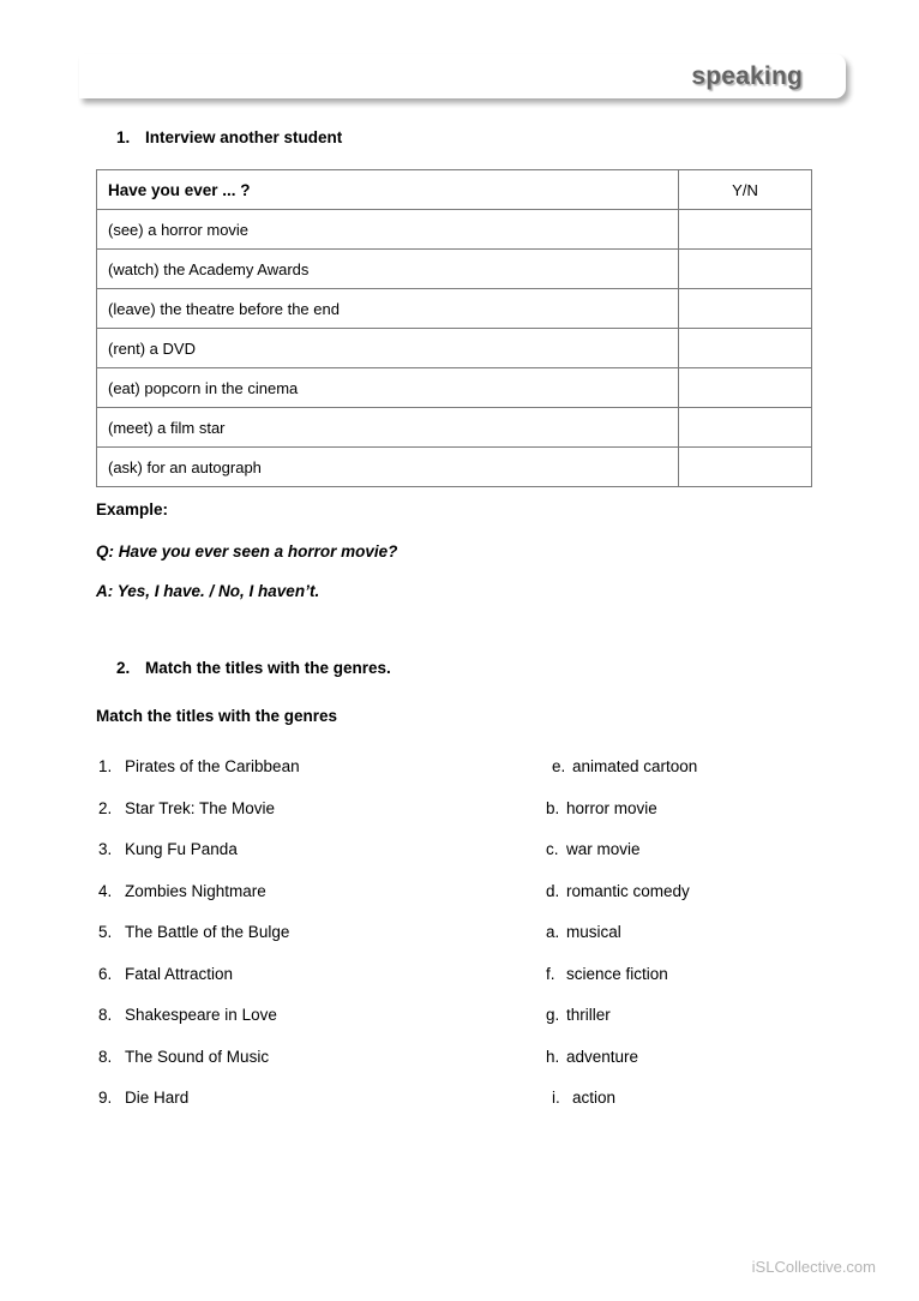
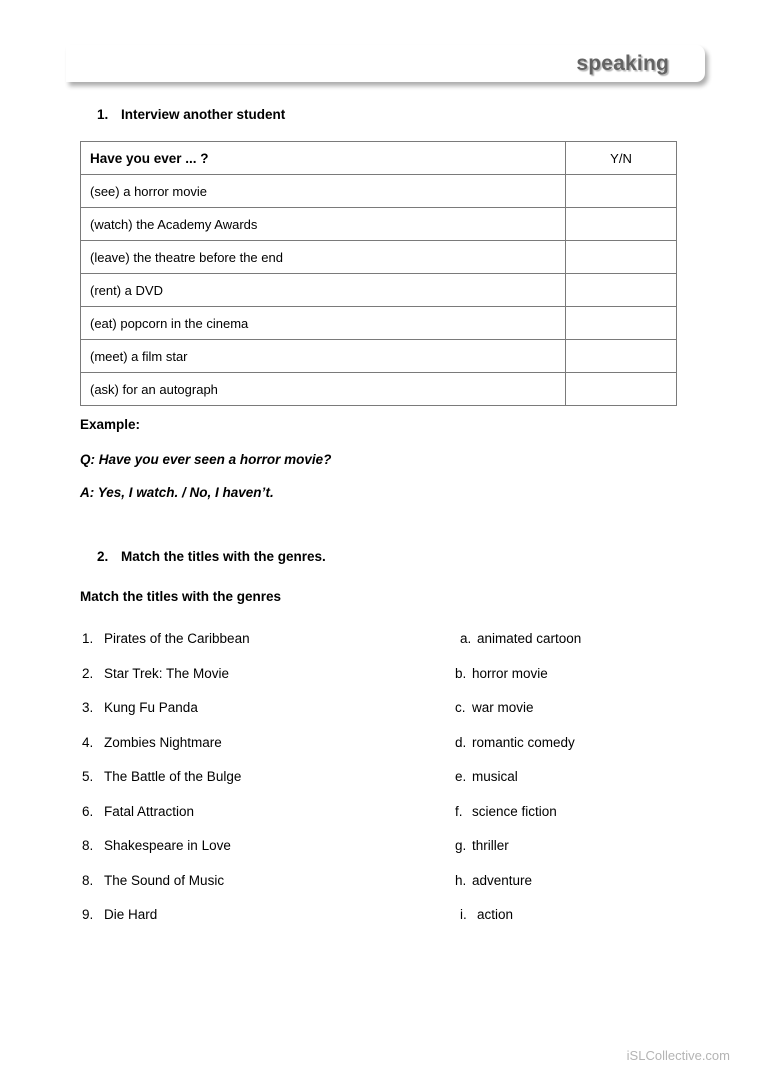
  speaking
  1. Interview another student
  Have you ever ... ?	Y/N
  (see) a horror movie
  (watch) the Academy Awards
  (leave) the theatre before the end
  (rent) a DVD
  (eat) popcorn in the cinema
  (meet) a film star
  (ask) for an autograph
  Example:
  Q: Have you ever seen a horror movie?
- A: Yes, I have. / No, I haven’t.
+ A: Yes, I watch. / No, I haven’t.
  2. Match the titles with the genres.
  Match the titles with the genres
  1. Pirates of the Caribbean
  2. Star Trek: The Movie
  3. Kung Fu Panda
  4. Zombies Nightmare
  5. The Battle of the Bulge
  6. Fatal Attraction
  8. Shakespeare in Love
  8. The Sound of Music
  9. Die Hard
- e. animated cartoon
+ a. animated cartoon
  b. horror movie
  c. war movie
  d. romantic comedy
- a. musical
+ e. musical
  f. science fiction
  g. thriller
  h. adventure
  i. action
  iSLCollective.com
